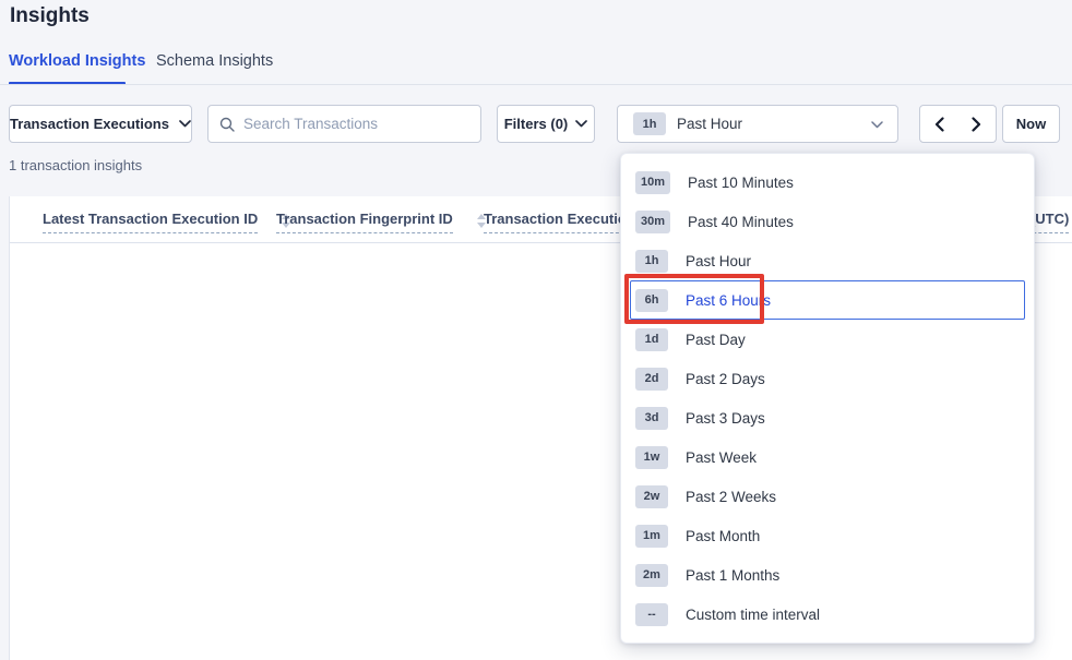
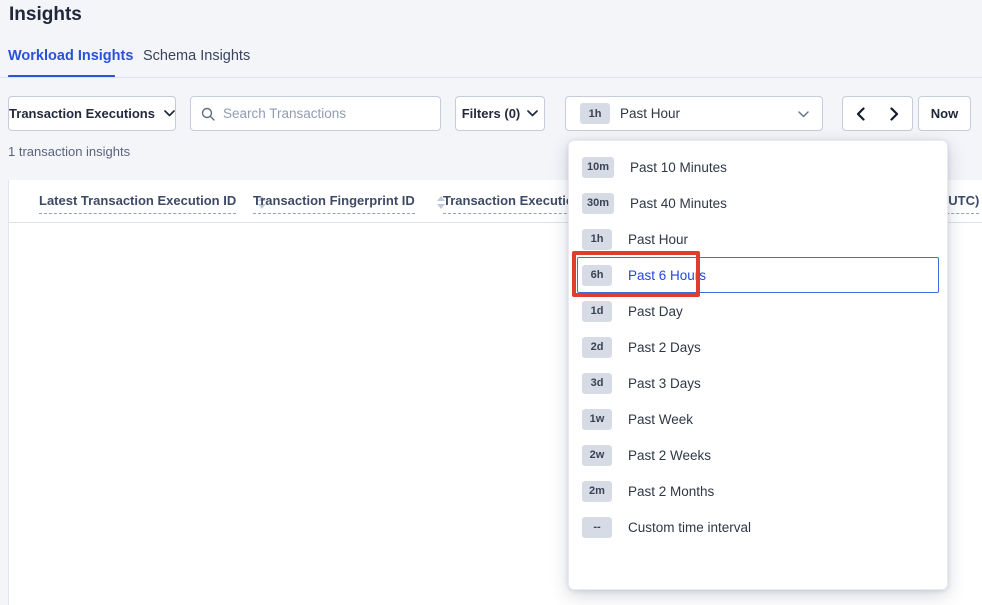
  Insights
  Workload Insights
  Schema Insights
  Transaction Executions
  Search Transactions
  Filters (0)
  1h
  Past Hour
  Now
  1 transaction insights
  Latest Transaction Execution ID
  Transaction Fingerprint ID
  Transaction Executi
  10m
  Past 10 Minutes
  30m
  Past 40 Minutes
  1h
  Past Hour
  6h
  Past 6 Hours
  1d
  Past Day
  2d
  Past 2 Days
  3d
  Past 3 Days
  1w
  Past Week
  2w
  Past 2 Weeks
- 1m
- Past Month
  2m
- Past 1 Months
+ Past 2 Months
  --
  Custom time interval
